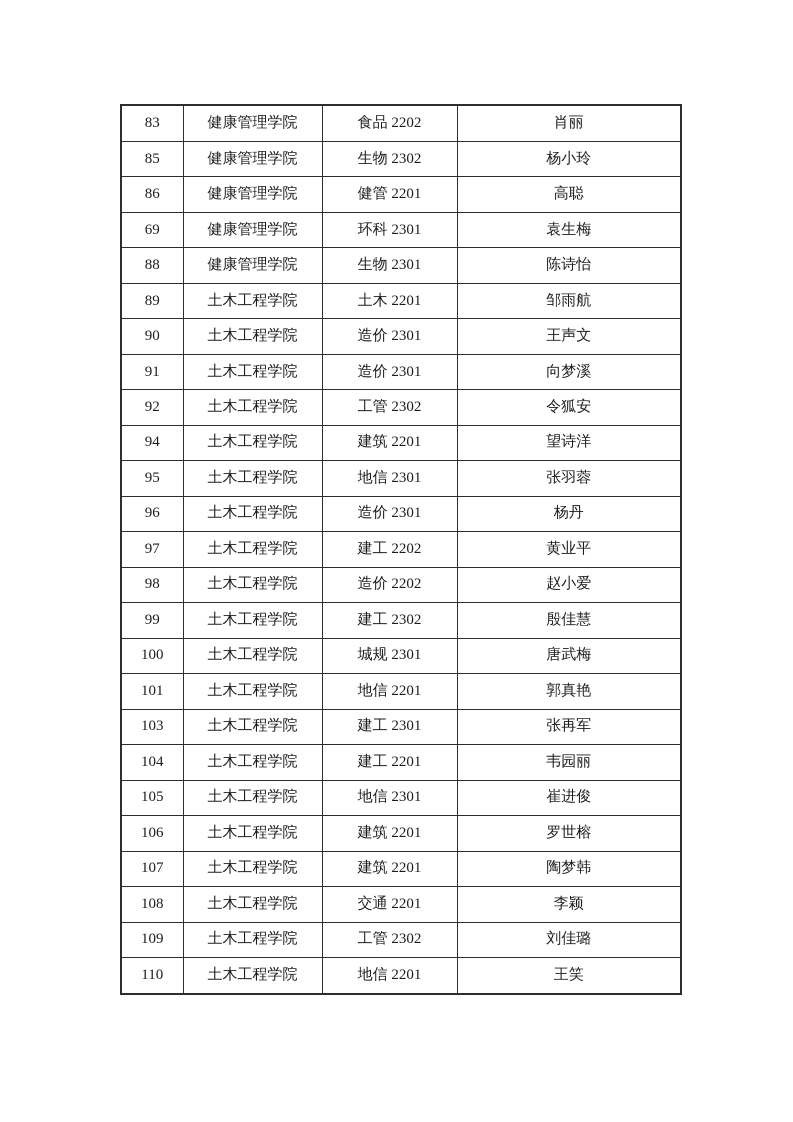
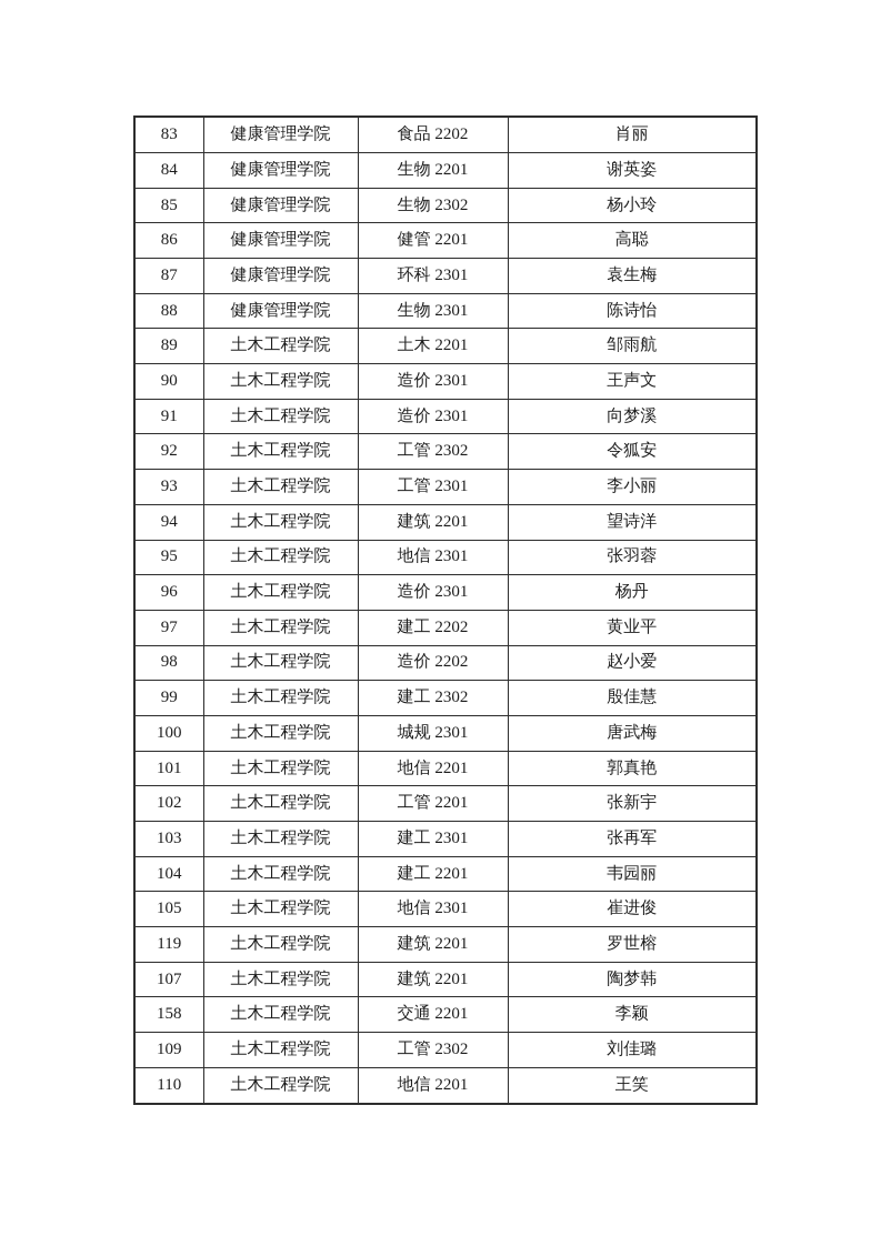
  83	健康管理学院	食品 2202	肖丽
+ 84	健康管理学院	生物 2201	谢英姿
  85	健康管理学院	生物 2302	杨小玲
  86	健康管理学院	健管 2201	高聪
- 69	健康管理学院	环科 2301	袁生梅
+ 87	健康管理学院	环科 2301	袁生梅
  88	健康管理学院	生物 2301	陈诗怡
  89	土木工程学院	土木 2201	邹雨航
  90	土木工程学院	造价 2301	王声文
  91	土木工程学院	造价 2301	向梦溪
  92	土木工程学院	工管 2302	令狐安
+ 93	土木工程学院	工管 2301	李小丽
  94	土木工程学院	建筑 2201	望诗洋
  95	土木工程学院	地信 2301	张羽蓉
  96	土木工程学院	造价 2301	杨丹
  97	土木工程学院	建工 2202	黄业平
  98	土木工程学院	造价 2202	赵小爱
  99	土木工程学院	建工 2302	殷佳慧
  100	土木工程学院	城规 2301	唐武梅
  101	土木工程学院	地信 2201	郭真艳
+ 102	土木工程学院	工管 2201	张新宇
  103	土木工程学院	建工 2301	张再军
  104	土木工程学院	建工 2201	韦园丽
  105	土木工程学院	地信 2301	崔进俊
- 106	土木工程学院	建筑 2201	罗世榕
+ 119	土木工程学院	建筑 2201	罗世榕
  107	土木工程学院	建筑 2201	陶梦韩
- 108	土木工程学院	交通 2201	李颖
+ 158	土木工程学院	交通 2201	李颖
  109	土木工程学院	工管 2302	刘佳璐
  110	土木工程学院	地信 2201	王笑
